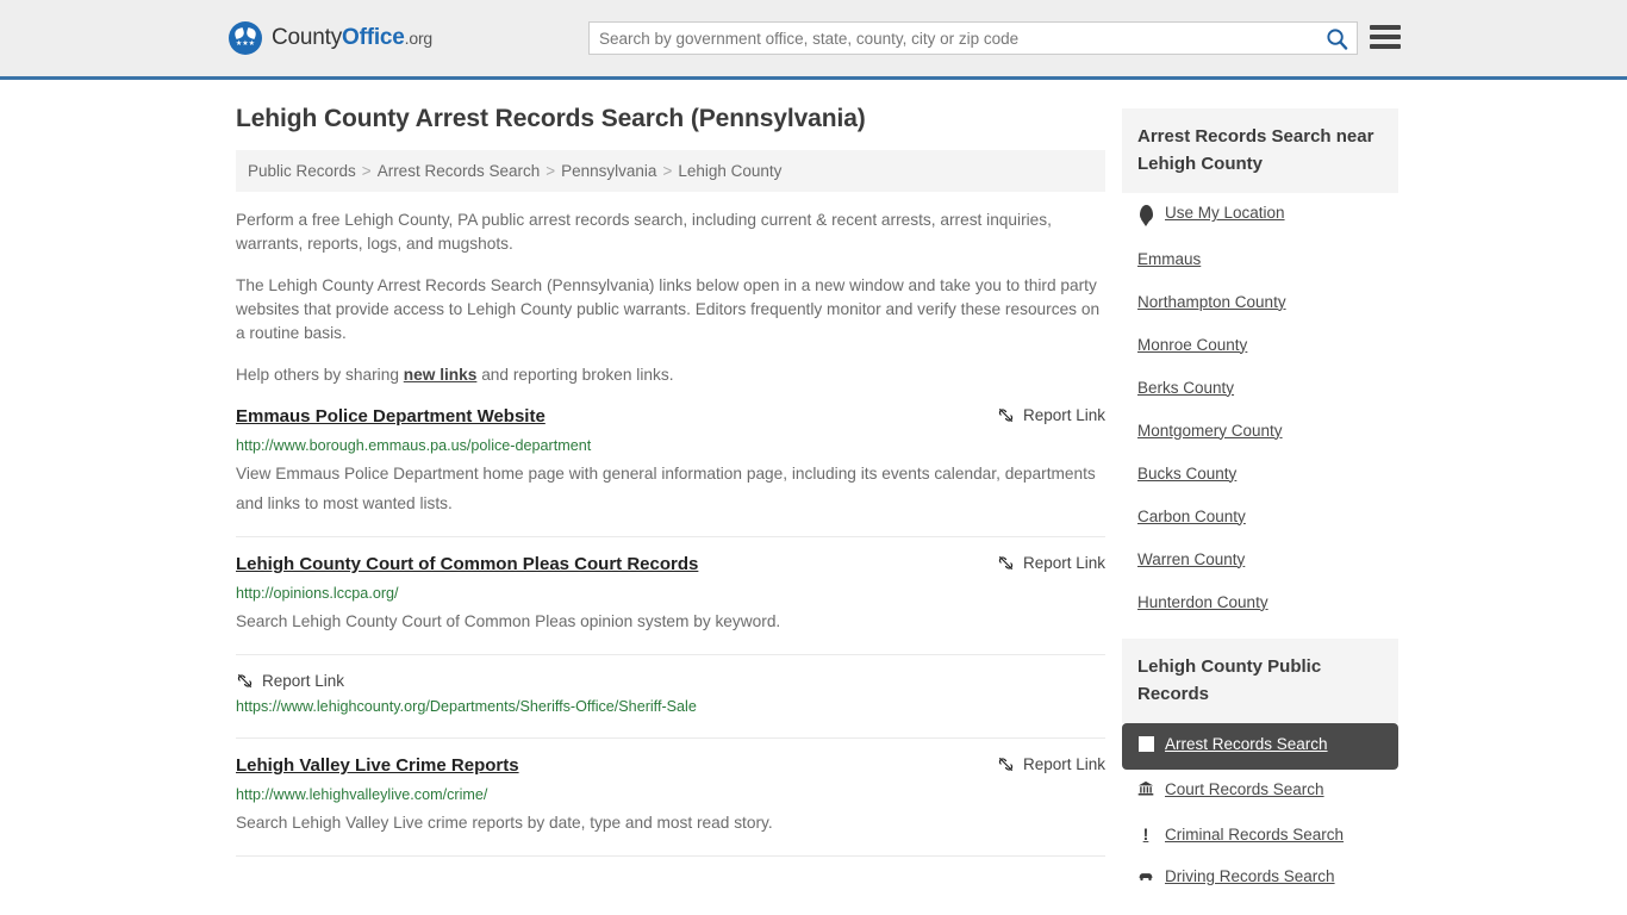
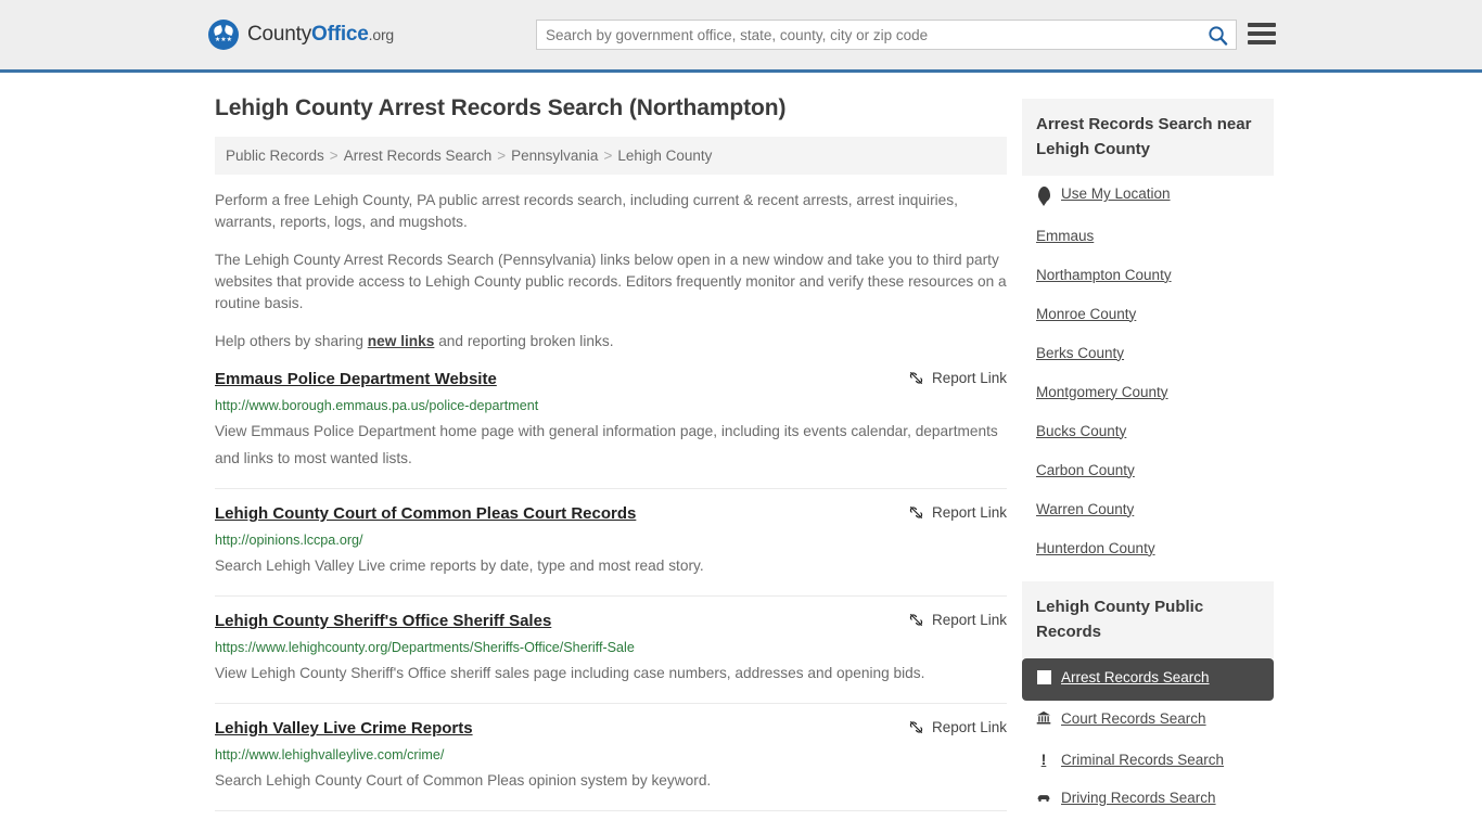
  CountyOffice.org
  Search by government office, state, county, city or zip code
- Lehigh County Arrest Records Search (Pennsylvania)
+ Lehigh County Arrest Records Search (Northampton)
  Public Records > Arrest Records Search > Pennsylvania > Lehigh County
  Perform a free Lehigh County, PA public arrest records search, including current & recent arrests, arrest inquiries, warrants, reports, logs, and mugshots.
- The Lehigh County Arrest Records Search (Pennsylvania) links below open in a new window and take you to third party websites that provide access to Lehigh County public warrants. Editors frequently monitor and verify these resources on a routine basis.
+ The Lehigh County Arrest Records Search (Pennsylvania) links below open in a new window and take you to third party websites that provide access to Lehigh County public records. Editors frequently monitor and verify these resources on a routine basis.
  Help others by sharing new links and reporting broken links.
  Emmaus Police Department Website
  Report Link
  http://www.borough.emmaus.pa.us/police-department
  View Emmaus Police Department home page with general information page, including its events calendar, departments and links to most wanted lists.
  Lehigh County Court of Common Pleas Court Records
  Report Link
  http://opinions.lccpa.org/
- Search Lehigh County Court of Common Pleas opinion system by keyword.
+ Search Lehigh Valley Live crime reports by date, type and most read story.
+ Lehigh County Sheriff's Office Sheriff Sales
  Report Link
  https://www.lehighcounty.org/Departments/Sheriffs-Office/Sheriff-Sale
+ View Lehigh County Sheriff's Office sheriff sales page including case numbers, addresses and opening bids.
  Lehigh Valley Live Crime Reports
  Report Link
  http://www.lehighvalleylive.com/crime/
- Search Lehigh Valley Live crime reports by date, type and most read story.
+ Search Lehigh County Court of Common Pleas opinion system by keyword.
  Arrest Records Search near Lehigh County
  Use My Location
  Emmaus
  Northampton County
  Monroe County
  Berks County
  Montgomery County
  Bucks County
  Carbon County
  Warren County
  Hunterdon County
  Lehigh County Public Records
  Arrest Records Search
  Court Records Search
  !
  Criminal Records Search
  Driving Records Search
